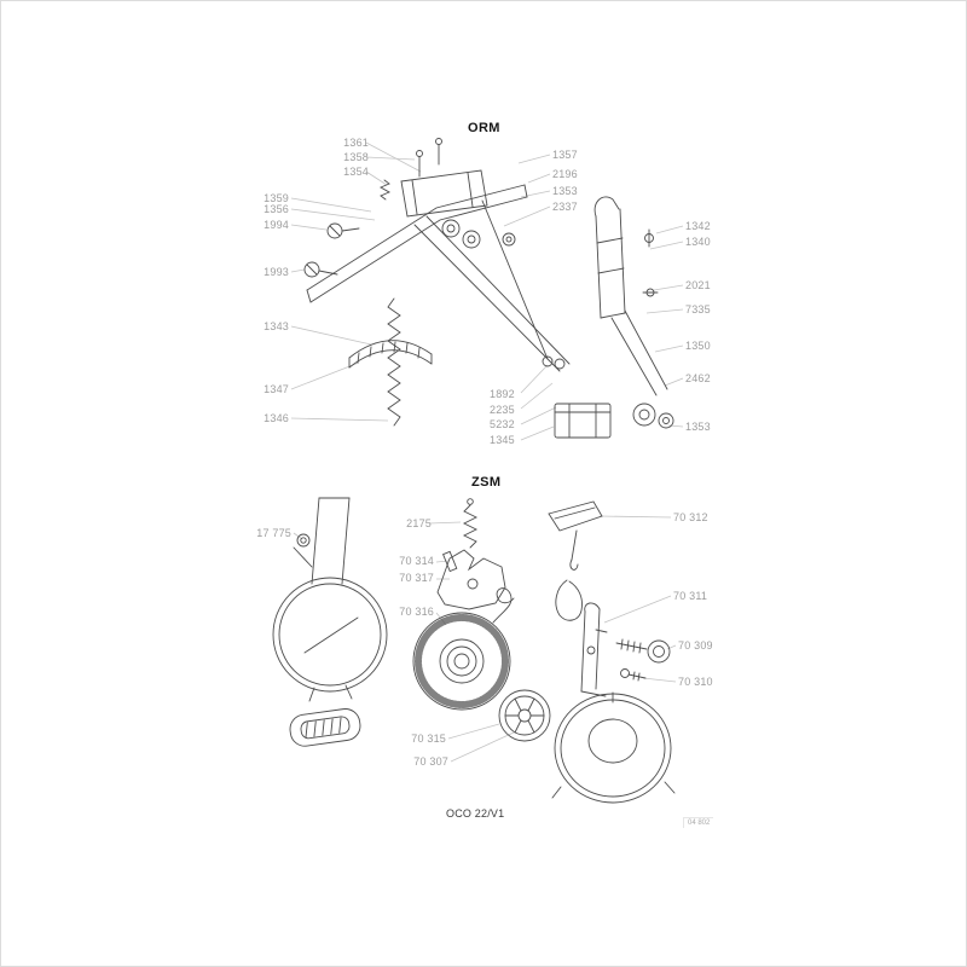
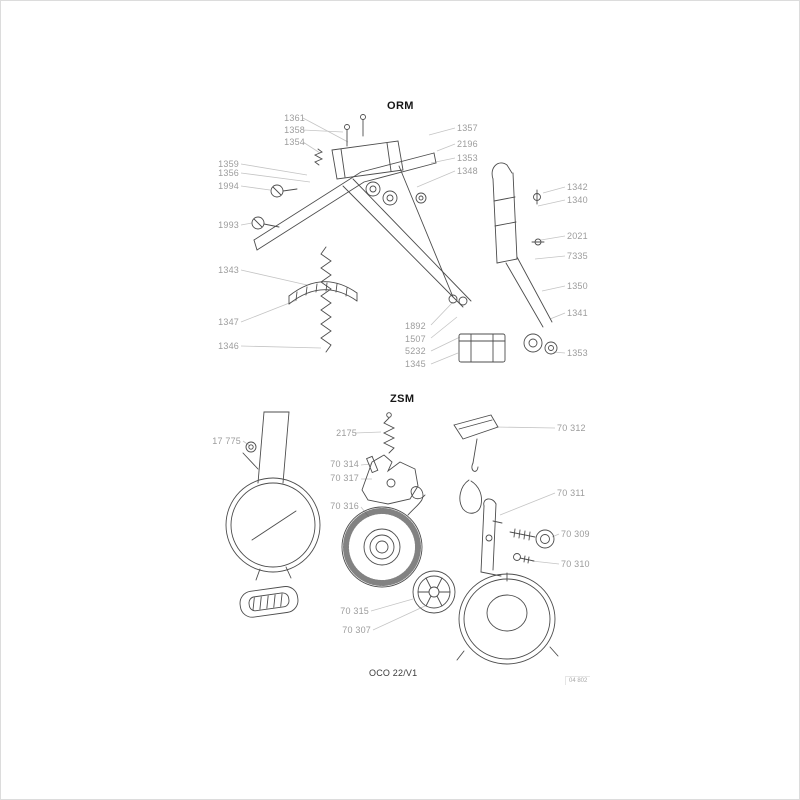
  ORM
  ZSM
  1361
  1358
  1354
  1357
  2196
  1353
- 2337
+ 1348
  1359
  1356
  1994
  1993
  1343
  1347
  1346
  1342
  1340
  2021
  7335
  1350
- 2462
+ 1341
  1353
  1892
- 2235
+ 1507
  5232
  1345
  2175
  17 775
  70 314
  70 317
  70 316
  70 312
  70 311
  70 309
  70 310
  70 315
  70 307
  OCO 22/V1
